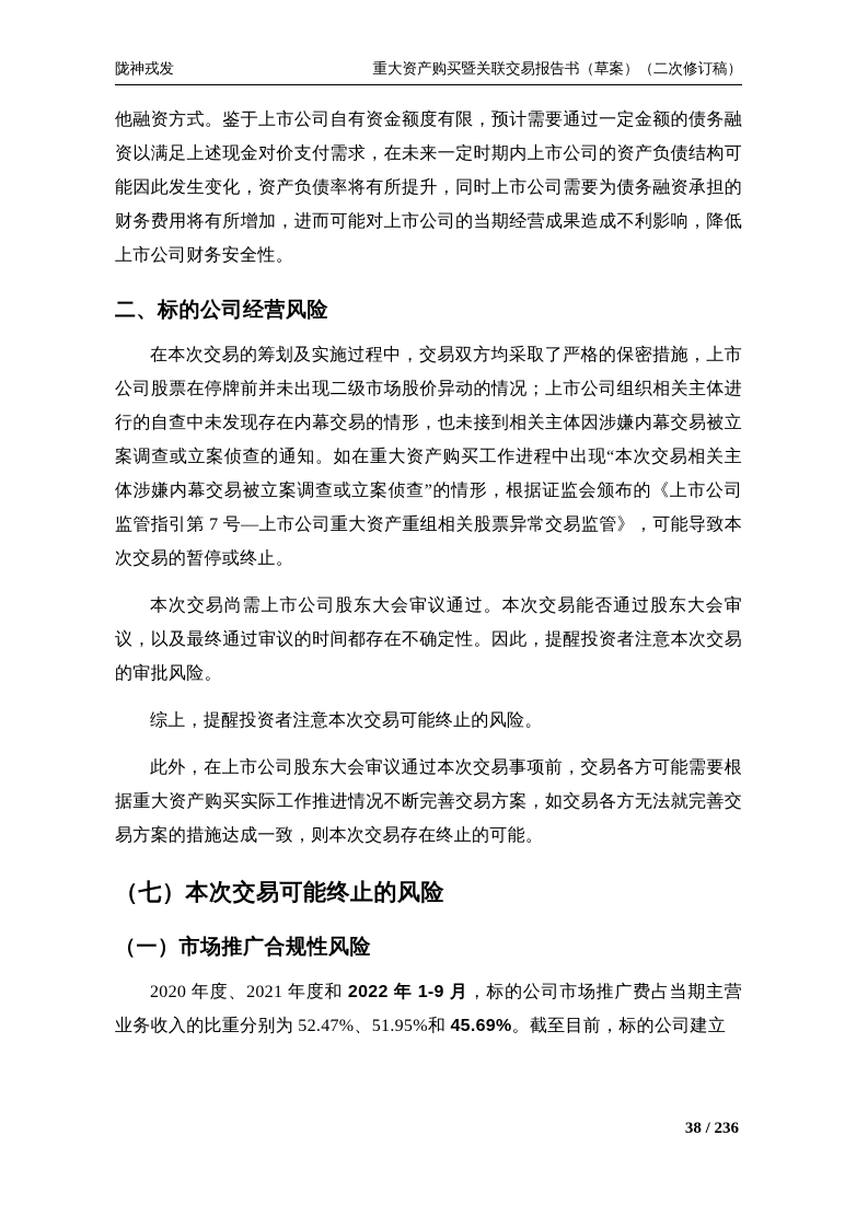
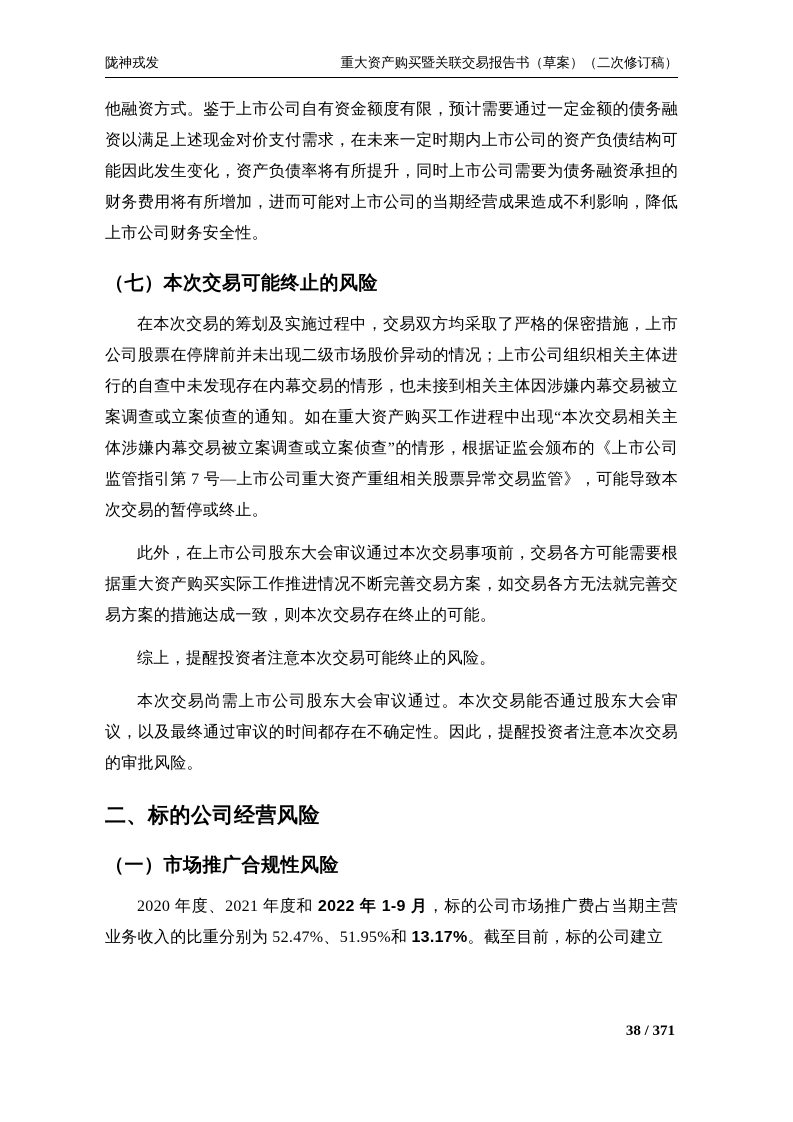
  陇神戎发
  重大资产购买暨关联交易报告书（草案）（二次修订稿）
  他融资方式。鉴于上市公司自有资金额度有限，预计需要通过一定金额的债务融资以满足上述现金对价支付需求，在未来一定时期内上市公司的资产负债结构可能因此发生变化，资产负债率将有所提升，同时上市公司需要为债务融资承担的财务费用将有所增加，进而可能对上市公司的当期经营成果造成不利影响，降低上市公司财务安全性。
- 二、标的公司经营风险
+ （七）本次交易可能终止的风险
  在本次交易的筹划及实施过程中，交易双方均采取了严格的保密措施，上市公司股票在停牌前并未出现二级市场股价异动的情况；上市公司组织相关主体进行的自查中未发现存在内幕交易的情形，也未接到相关主体因涉嫌内幕交易被立案调查或立案侦查的通知。如在重大资产购买工作进程中出现“本次交易相关主体涉嫌内幕交易被立案调查或立案侦查”的情形，根据证监会颁布的《上市公司监管指引第 7 号—上市公司重大资产重组相关股票异常交易监管》，可能导致本次交易的暂停或终止。
- 本次交易尚需上市公司股东大会审议通过。本次交易能否通过股东大会审议，以及最终通过审议的时间都存在不确定性。因此，提醒投资者注意本次交易的审批风险。
+ 此外，在上市公司股东大会审议通过本次交易事项前，交易各方可能需要根据重大资产购买实际工作推进情况不断完善交易方案，如交易各方无法就完善交易方案的措施达成一致，则本次交易存在终止的可能。
  综上，提醒投资者注意本次交易可能终止的风险。
- 此外，在上市公司股东大会审议通过本次交易事项前，交易各方可能需要根据重大资产购买实际工作推进情况不断完善交易方案，如交易各方无法就完善交易方案的措施达成一致，则本次交易存在终止的可能。
+ 本次交易尚需上市公司股东大会审议通过。本次交易能否通过股东大会审议，以及最终通过审议的时间都存在不确定性。因此，提醒投资者注意本次交易的审批风险。
- （七）本次交易可能终止的风险
+ 二、标的公司经营风险
  （一）市场推广合规性风险
- 2020 年度、2021 年度和 2022 年 1-9 月，标的公司市场推广费占当期主营业务收入的比重分别为 52.47%、51.95%和 45.69%。截至目前，标的公司建立
+ 2020 年度、2021 年度和 2022 年 1-9 月，标的公司市场推广费占当期主营业务收入的比重分别为 52.47%、51.95%和 13.17%。截至目前，标的公司建立
- 38 / 236
+ 38 / 371
